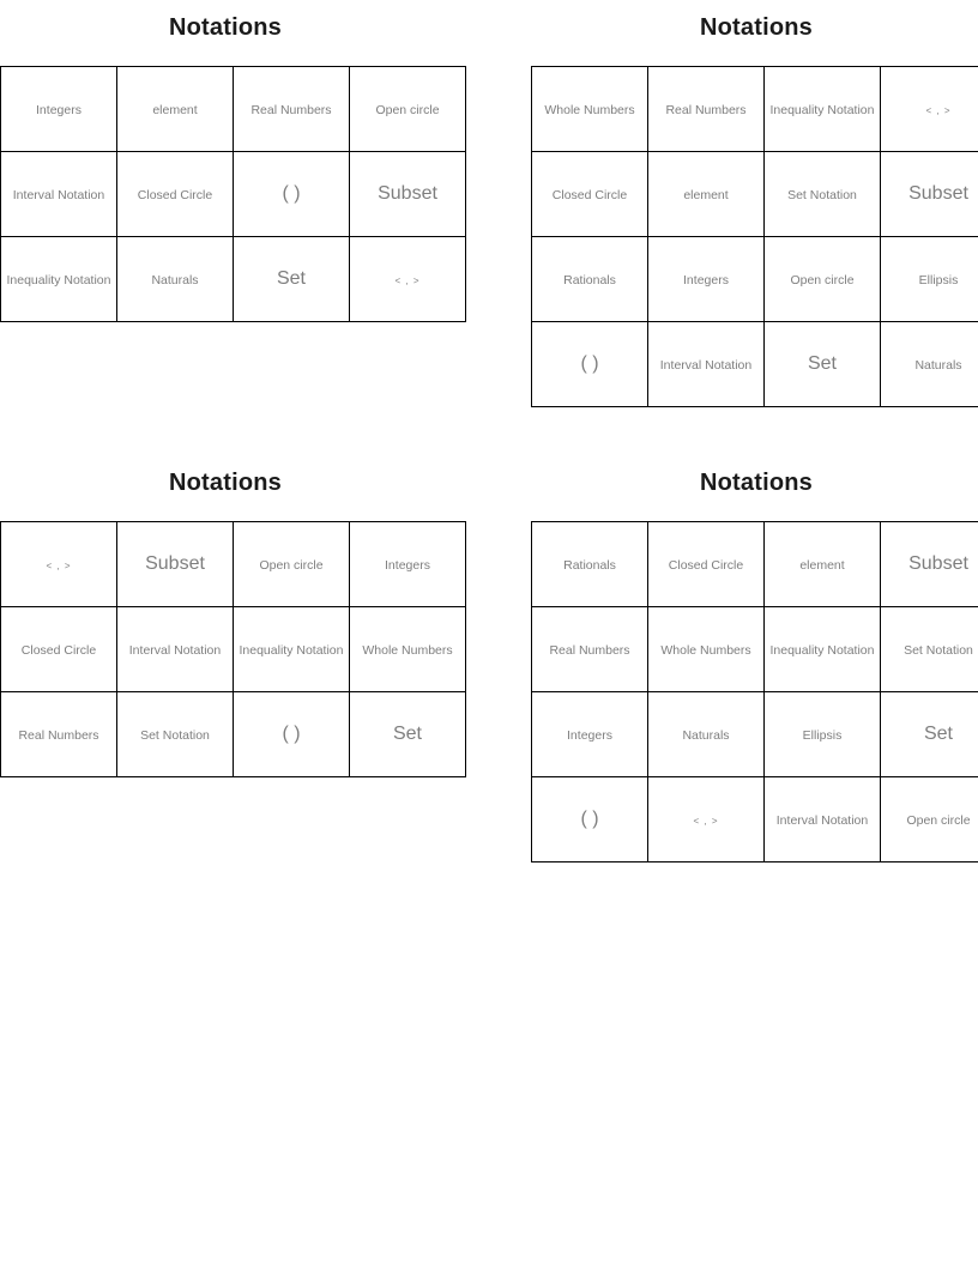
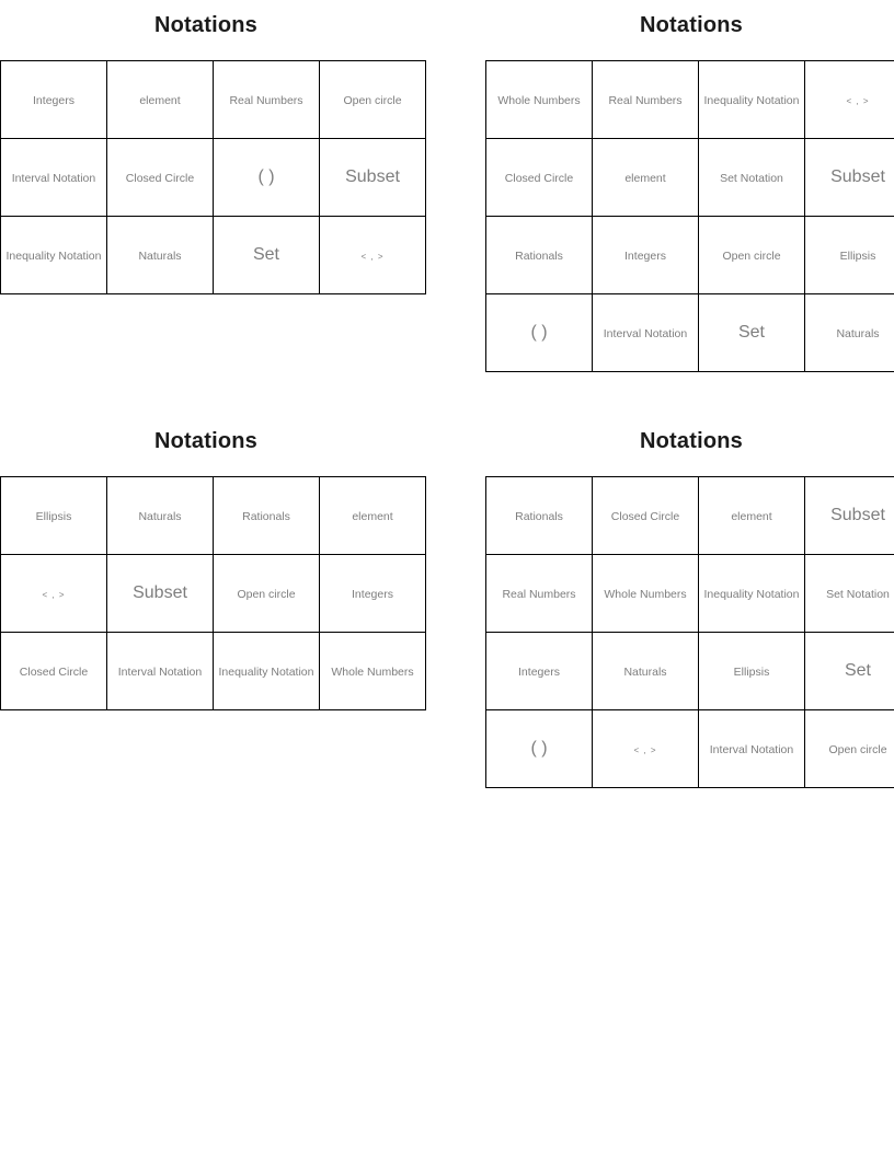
  Notations
  Integers	element	Real Numbers	Open circle
  Interval Notation	Closed Circle	( )	Subset
  Inequality Notation	Naturals	Set	< , >
  Notations
  Whole Numbers	Real Numbers	Inequality Notation	< , >
  Closed Circle	element	Set Notation	Subset
  Rationals	Integers	Open circle	Ellipsis
  ( )	Interval Notation	Set	Naturals
  Notations
+ Ellipsis	Naturals	Rationals	element
  < , >	Subset	Open circle	Integers
  Closed Circle	Interval Notation	Inequality Notation	Whole Numbers
- Real Numbers	Set Notation	( )	Set
  Notations
  Rationals	Closed Circle	element	Subset
  Real Numbers	Whole Numbers	Inequality Notation	Set Notation
  Integers	Naturals	Ellipsis	Set
  ( )	< , >	Interval Notation	Open circle
